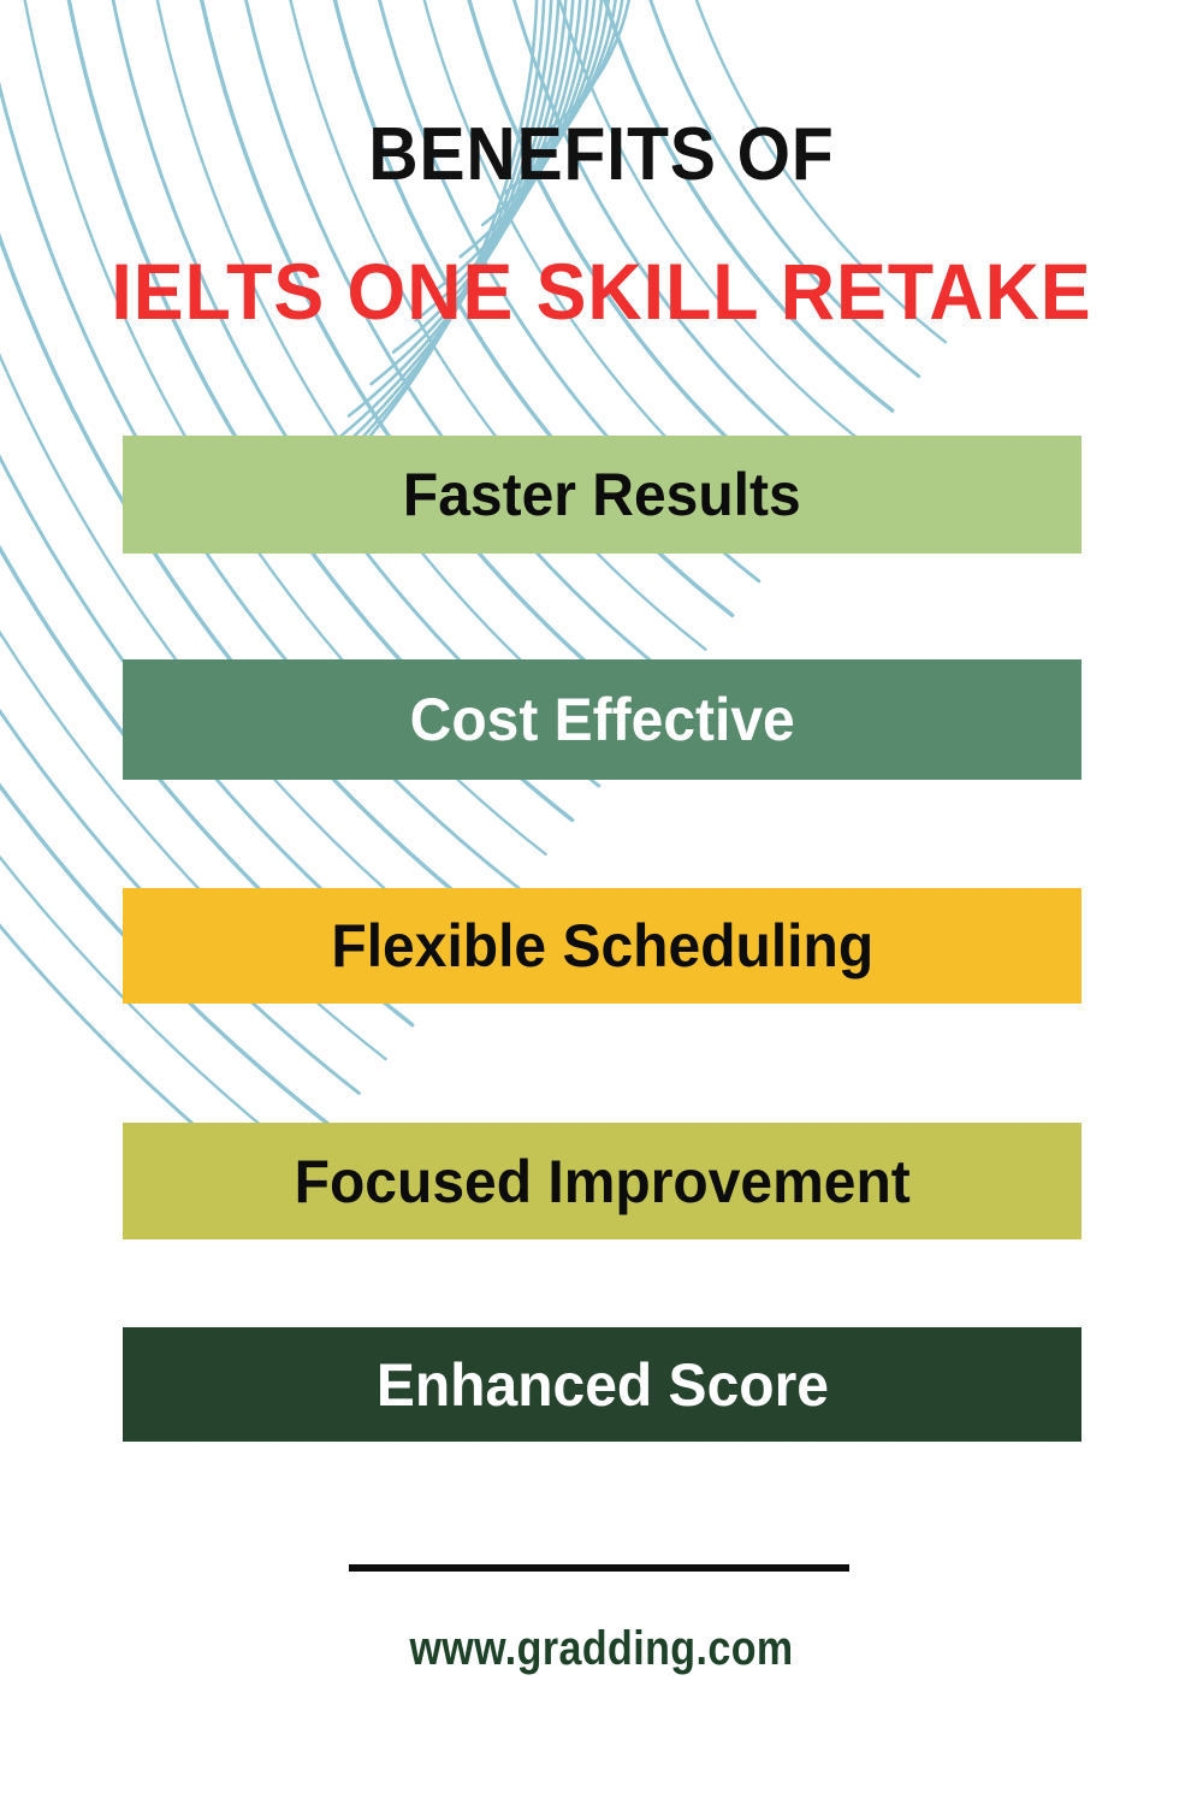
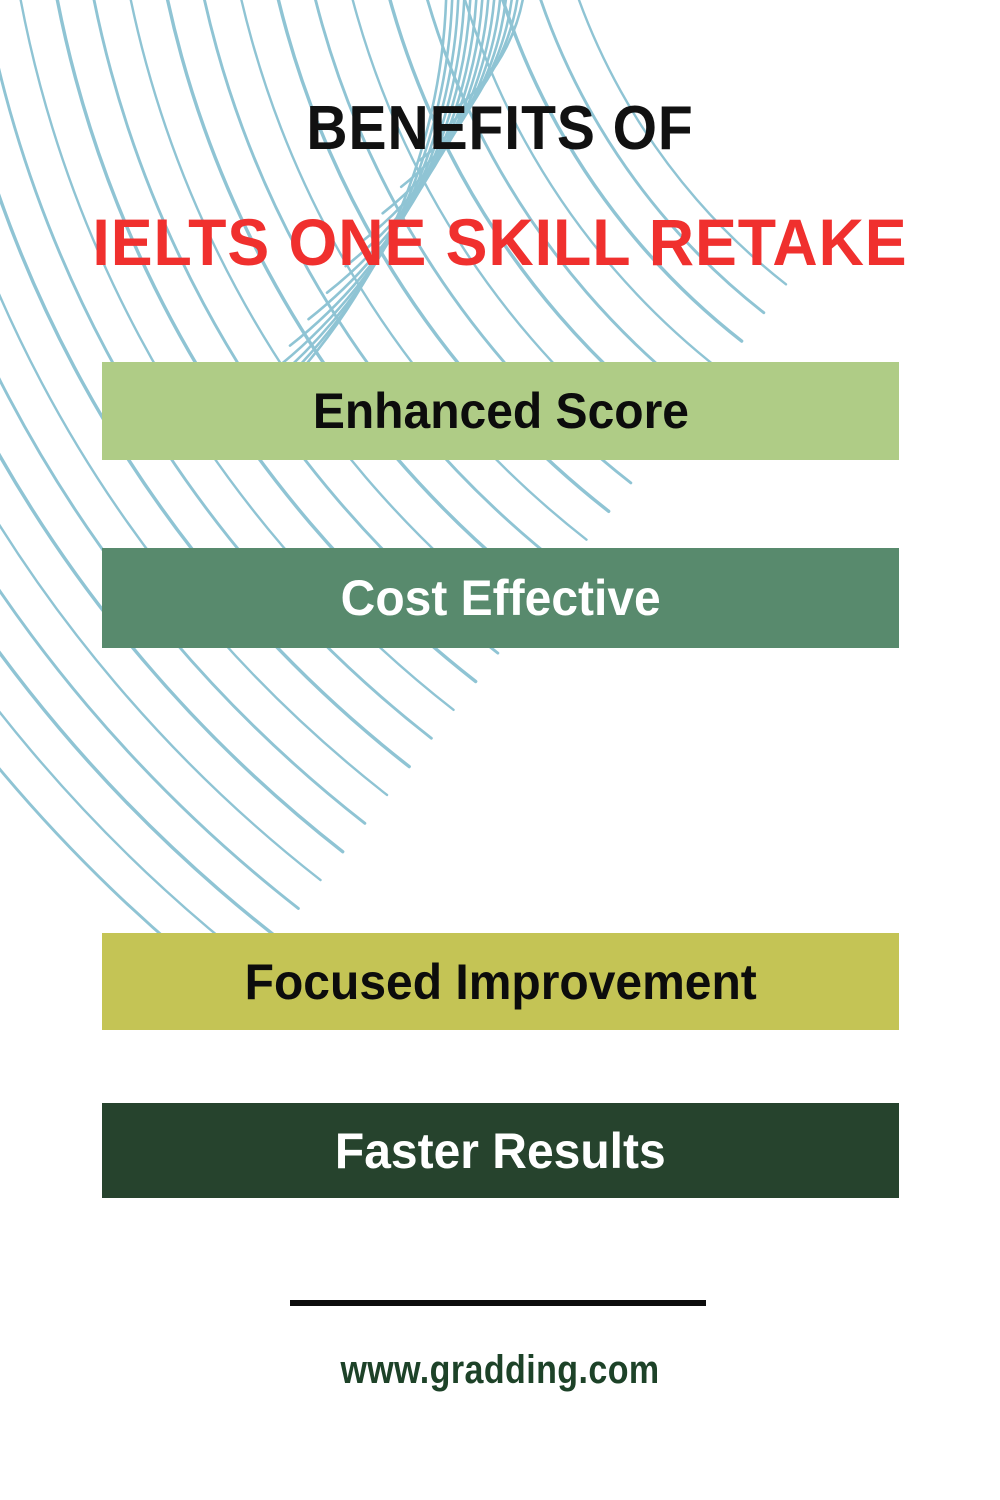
  BENEFITS OF
  IELTS ONE SKILL RETAKE
- Faster Results
+ Enhanced Score
  Cost Effective
- Flexible Scheduling
  Focused Improvement
- Enhanced Score
+ Faster Results
  www.gradding.com
